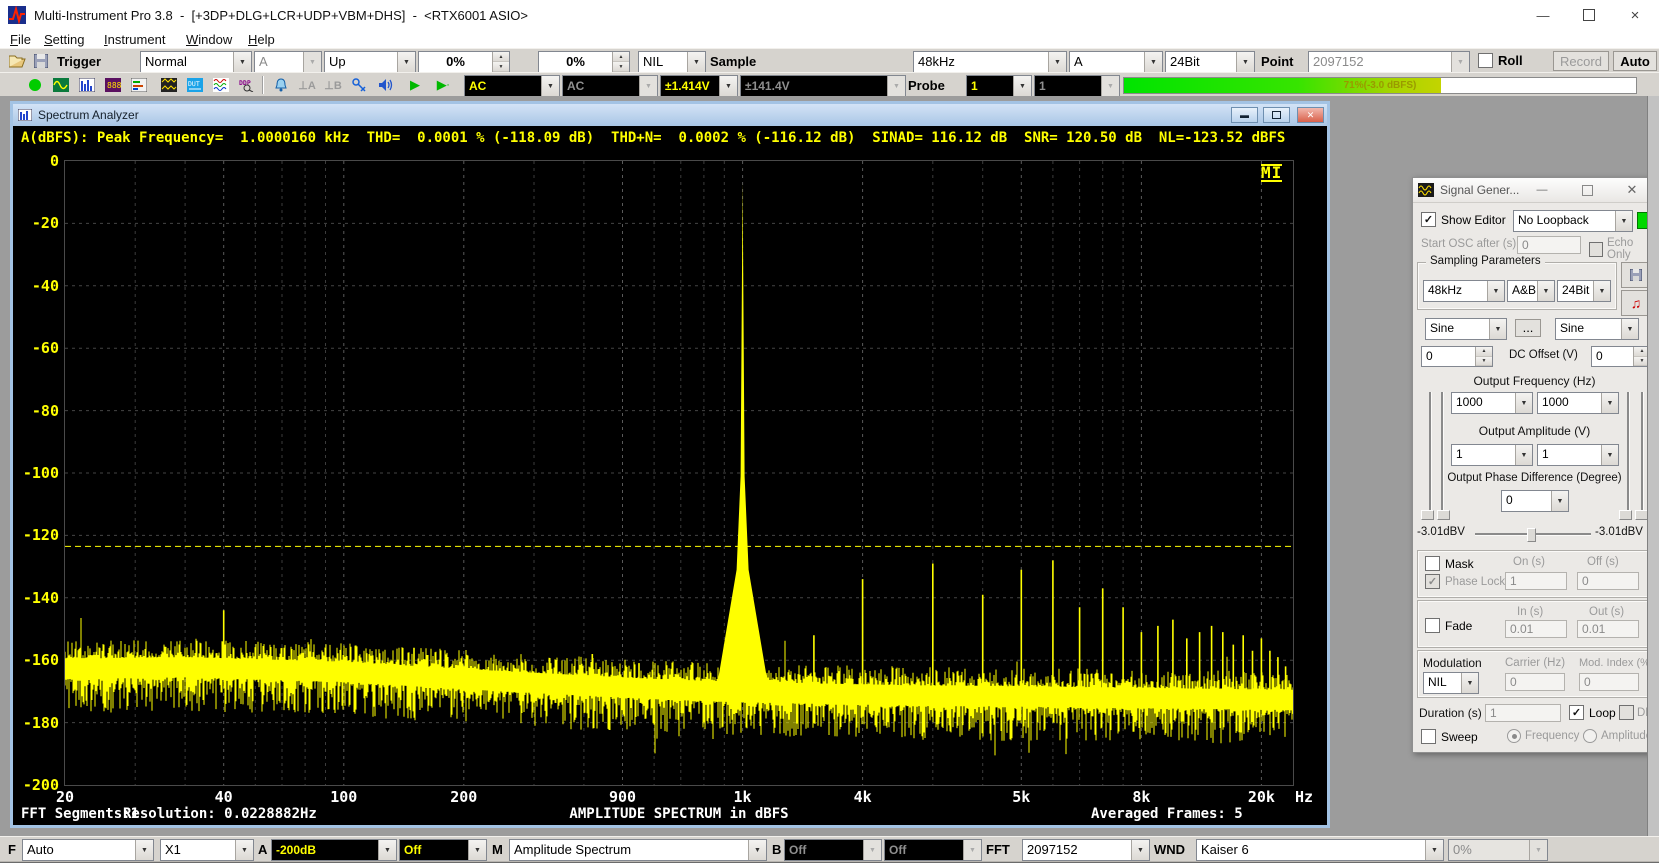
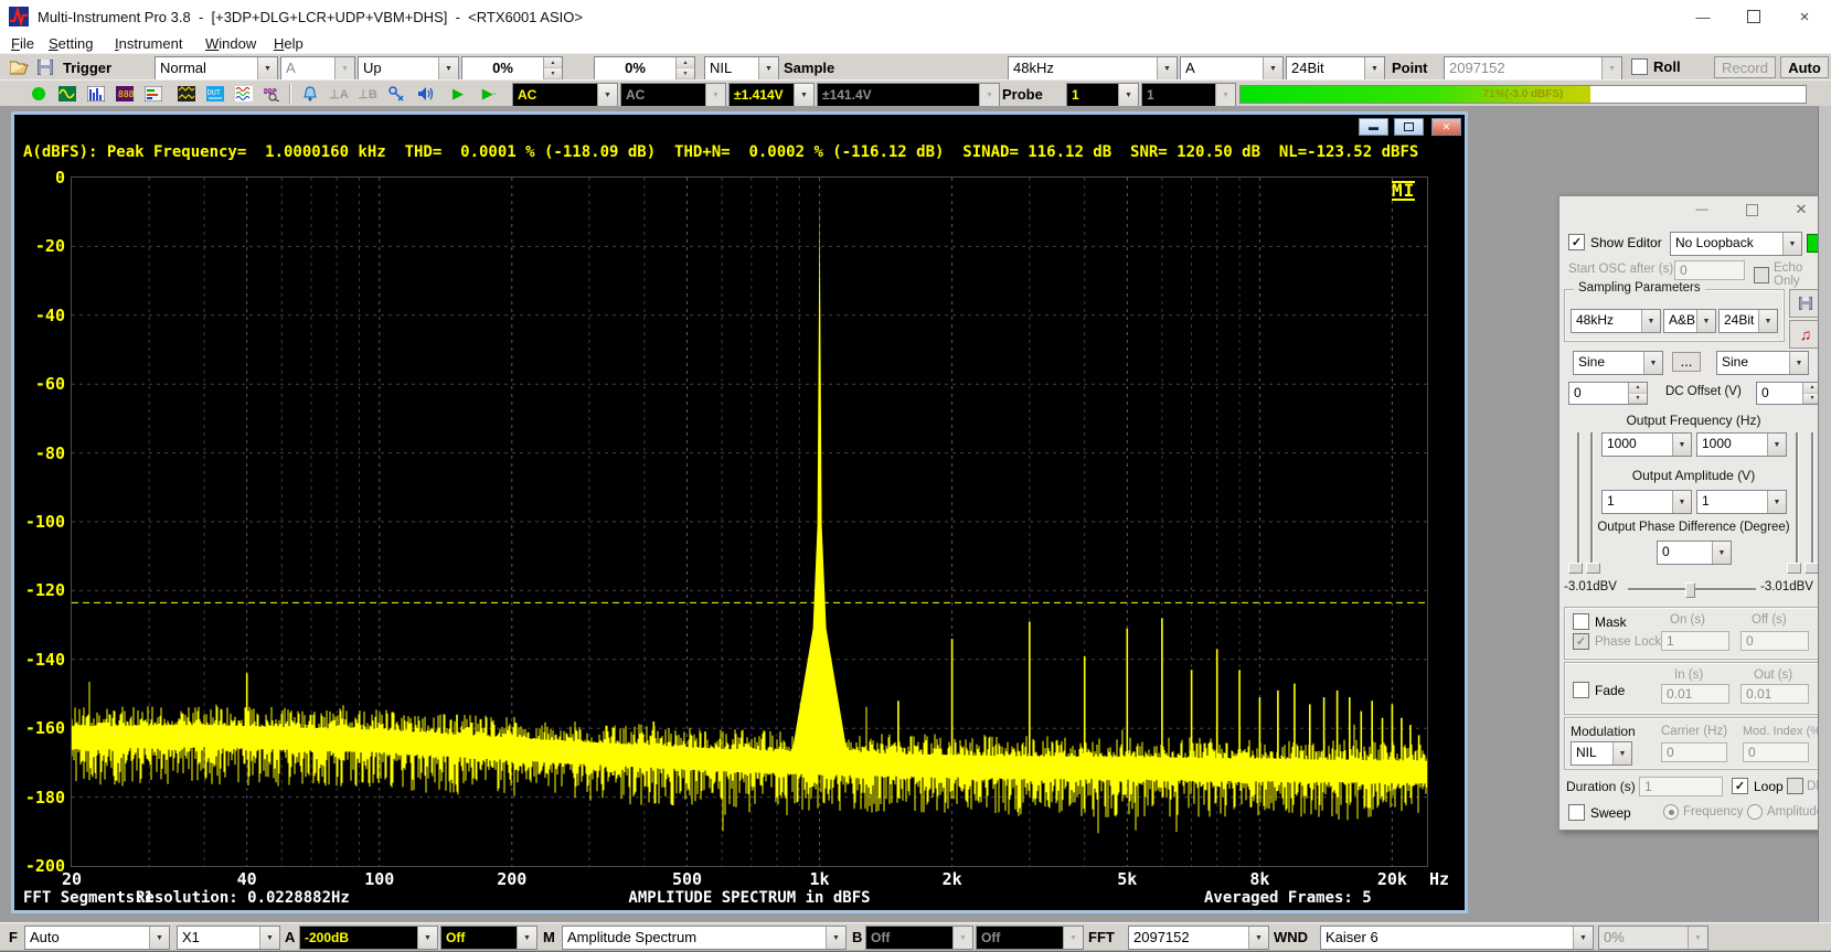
  Multi-Instrument Pro 3.8 - [+3DP+DLG+LCR+UDP+VBM+DHS] - <RTX6001 ASIO>
  —
  ×
  File
  Setting
  Instrument
  Window
  Help
  Trigger
  Normal
  A
  Up
  0%
  0%
  NIL
  Sample
  48kHz
  A
  24Bit
  Point
  2097152
  Roll
  Record
  Auto
  888
  DUT
  DDP
  ⊥A
  ⊥B
  ▶
  ▶
  AC
  AC
  ±1.414V
  ±141.4V
  Probe
  1
  1
  71%(-3.0 dBFS)
- Spectrum Analyzer
  ▬
  ✕
  A(dBFS): Peak Frequency= 1.0000160 kHz THD= 0.0001 % (-118.09 dB) THD+N= 0.0002 % (-116.12 dB) SINAD= 116.12 dB SNR= 120.50 dB NL=-123.52 dBFS
  0
  -20
  -40
  -60
  -80
  -100
  -120
  -140
  -160
  -180
  -200
  20
  40
  100
  200
- 900
+ 500
  1k
- 4k
+ 2k
  5k
  8k
  20k
  MI
  Hz
  FFT Segments:1
  Resolution: 0.0228882Hz
  AMPLITUDE SPECTRUM in dBFS
  Averaged Frames: 5
- Signal Gener...
  —
  ✕
  Show Editor
  No Loopback
  Start OSC after (s)
  0
  Echo Only
  Sampling Parameters
  48kHz
  A&B
  24Bit
  ♫
  Sine
  ...
  Sine
  0
  DC Offset (V)
  0
  Output Frequency (Hz)
  1000
  1000
  Output Amplitude (V)
  1
  1
  Output Phase Difference (Degree)
  0
  -3.01dBV
  -3.01dBV
  Mask
  On (s)
  Off (s)
  Phase Lock
  1
  0
  In (s)
  Out (s)
  Fade
  0.01
  0.01
  Modulation
  Carrier (Hz)
  Mod. Index (%
  NIL
  0
  0
  Duration (s)
  1
  Loop
  Sweep
  Frequency
  Amplitud
  F
  Auto
  X1
  A
  -200dB
  Off
  M
  Amplitude Spectrum
  B
  Off
  Off
  FFT
  2097152
  WND
  Kaiser 6
  0%
